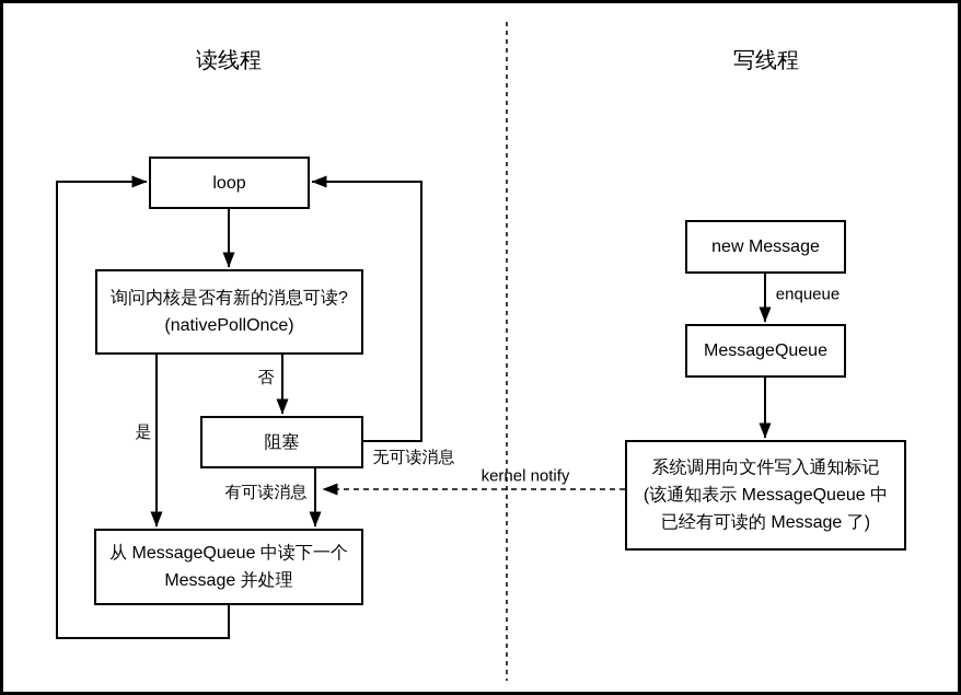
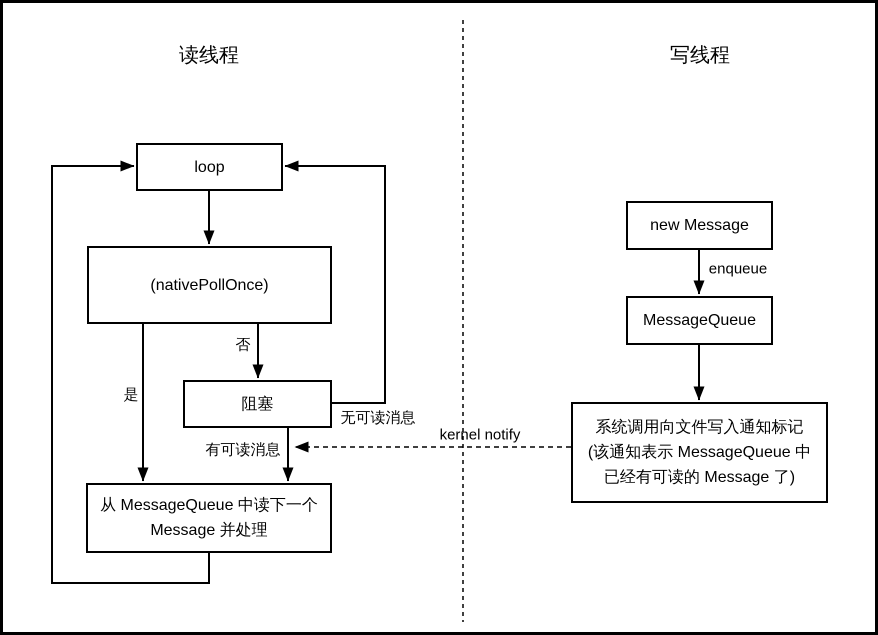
  读线程
  写线程
  loop
- 询问内核是否有新的消息可读?
  (nativePollOnce)
  阻塞
  从 MessageQueue 中读下一个
  Message 并处理
  new Message
  MessageQueue
  系统调用向文件写入通知标记
  (该通知表示 MessageQueue 中
  已经有可读的 Message 了)
  否
  是
  无可读消息
  有可读消息
  enqueue
  kernel notify
